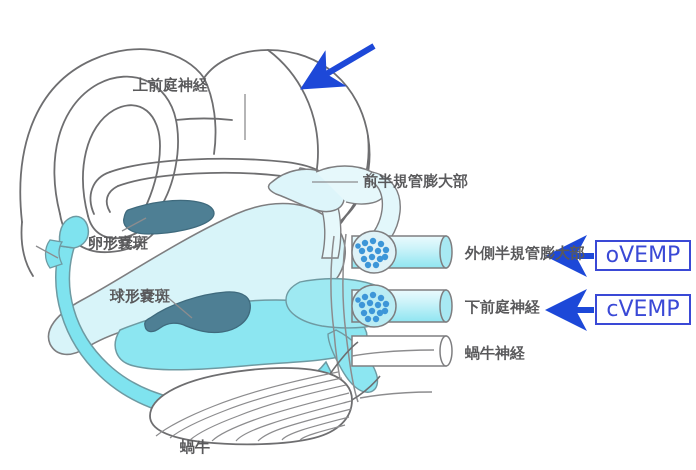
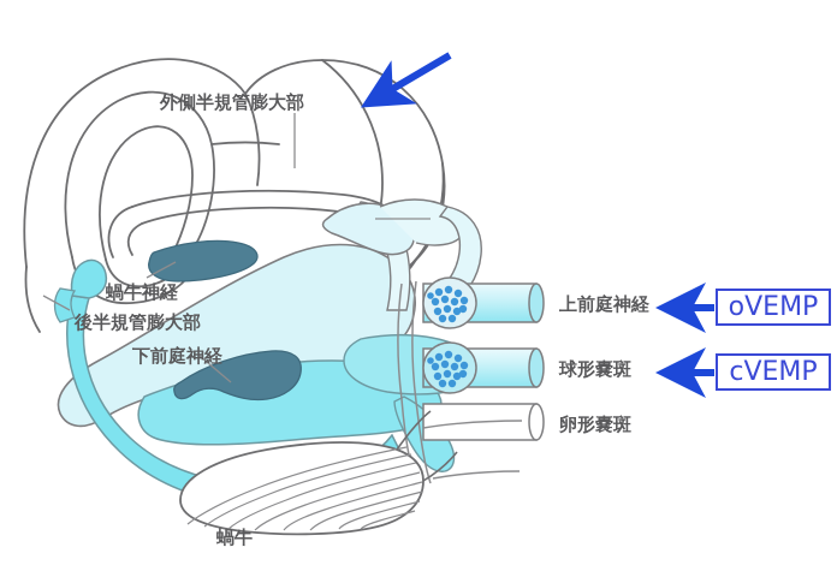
- 上前庭神経
+ 外側半規管膨大部
- 前半規管膨大部
- 卵形嚢斑
+ 蝸牛神経
+ 後半規管膨大部
- 球形嚢斑
+ 下前庭神経
- 外側半規管膨大部
+ 上前庭神経
- 下前庭神経
+ 球形嚢斑
- 蝸牛神経
+ 卵形嚢斑
  蝸牛
  oVEMP
  cVEMP
